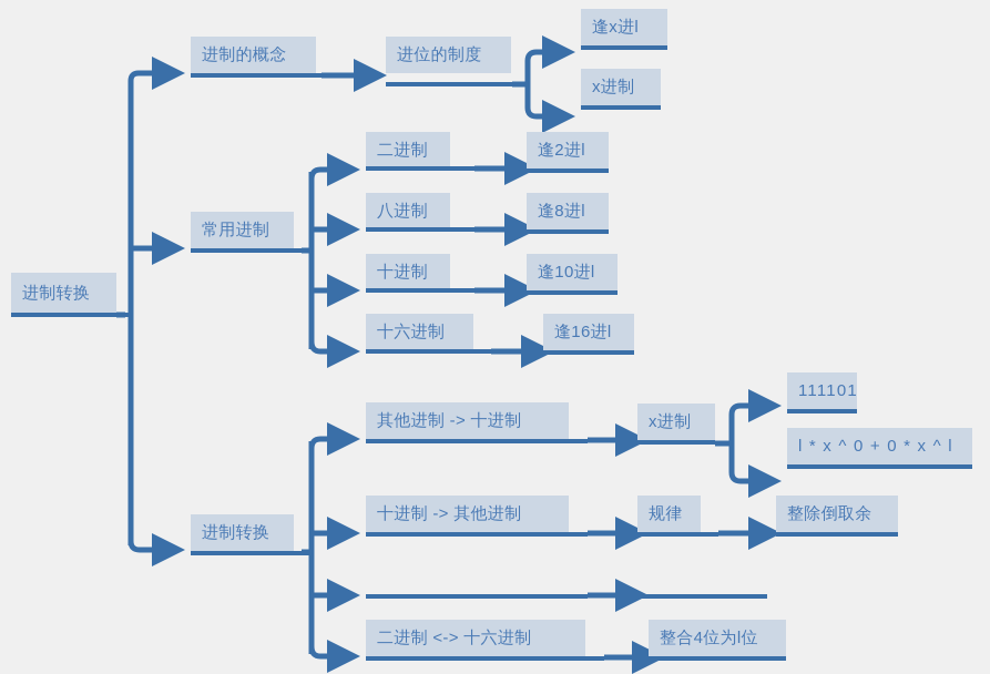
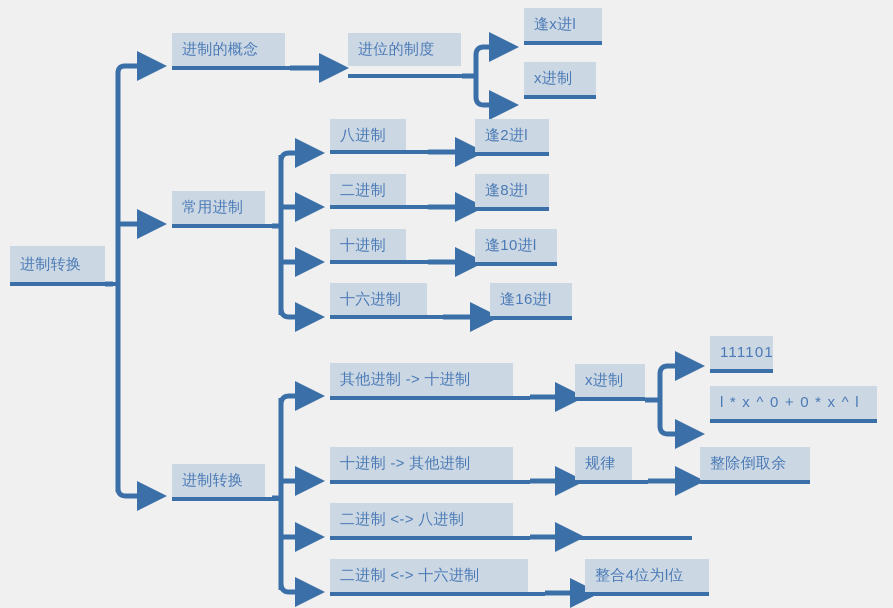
  进制转换
  进制的概念
  进位的制度
  逢x进l
  x进制
  常用进制
- 二进制
+ 八进制
  逢2进l
- 八进制
+ 二进制
  逢8进l
  十进制
  逢10进l
  十六进制
  逢16进l
  进制转换
  其他进制 -> 十进制
  x进制
  十进制 -> 其他进制
  规律
+ 二进制 <-> 八进制
  二进制 <-> 十六进制
  整合4位为l位
  111101
  l * x ^ 0 + 0 * x ^ l
  整除倒取余
